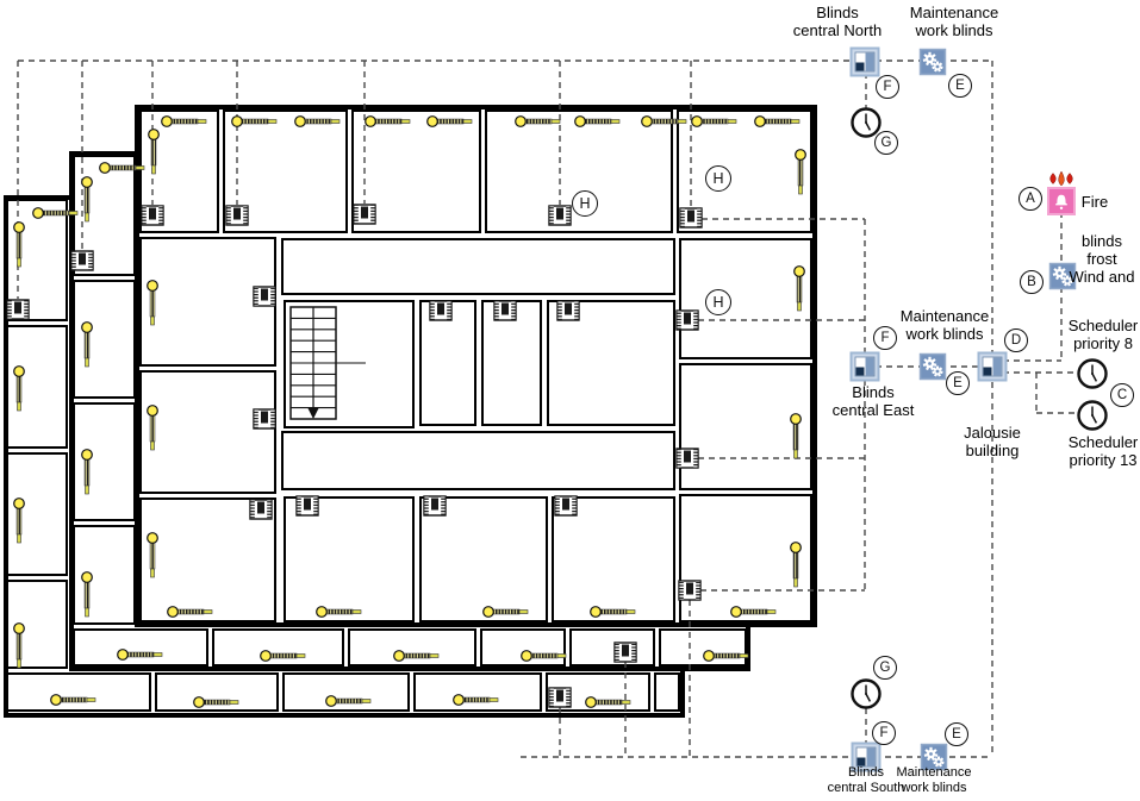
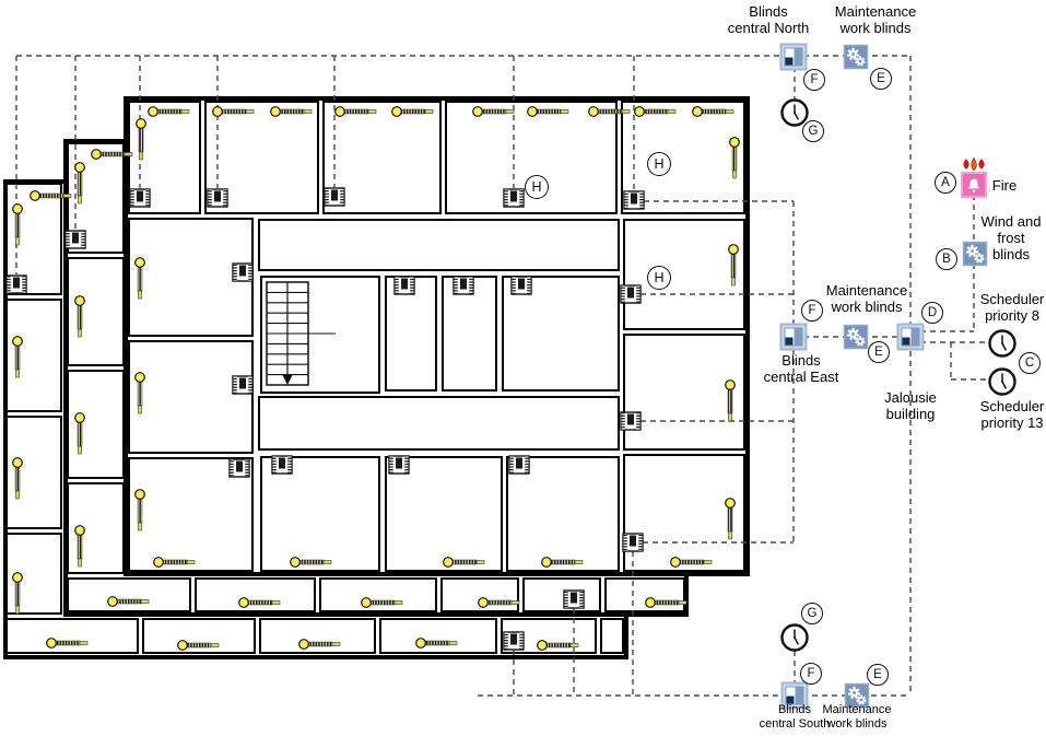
  A
  B
  C
  D
  E
  F
  G
  F
  E
  G
  F
  E
  H
  H
  H
  Blinds
  central North
  Maintenance
  work blinds
  Fire
- blinds
+ Wind and
  frost
- Wind and
+ blinds
  Scheduler
  priority 8
  Scheduler
  priority 13
  Jalousie
  building
  Blinds
  central East
  Maintenance
  work blinds
  Blinds
  central South
  Maintenance
  work blinds
